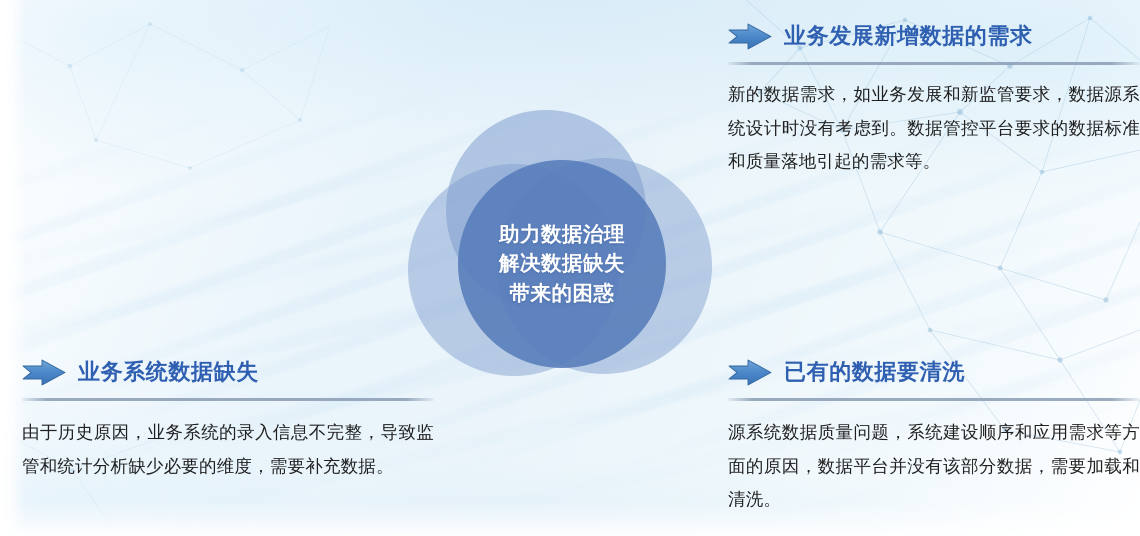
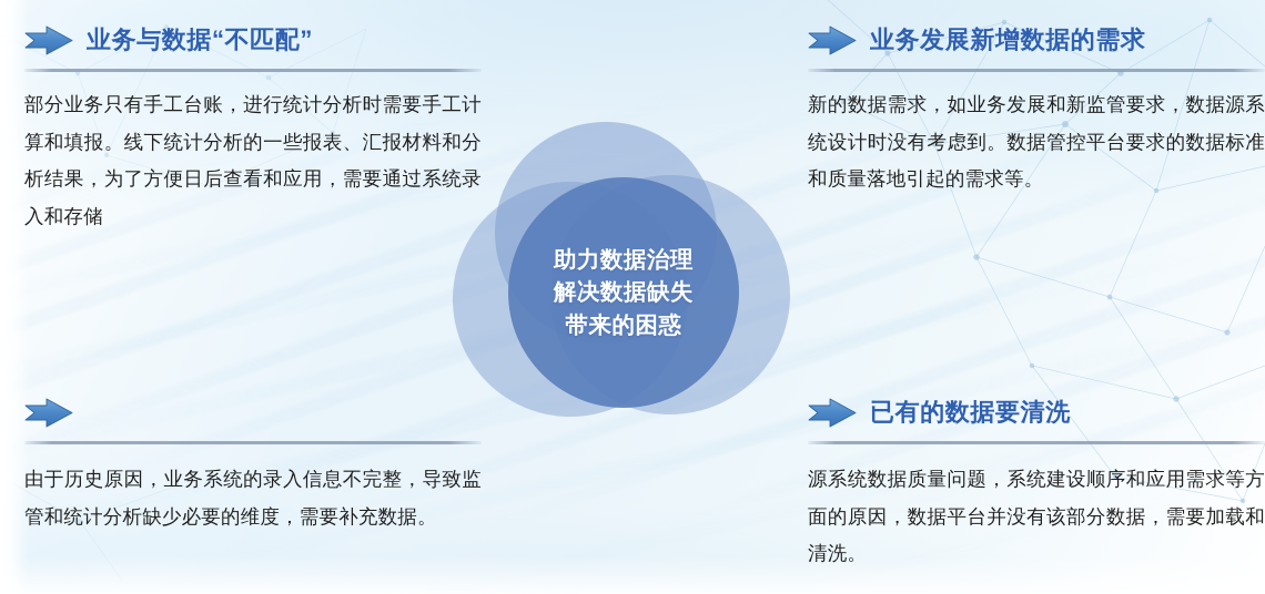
  助力数据治理
  解决数据缺失
  带来的困惑
+ 业务与数据“不匹配”
+ 部分业务只有手工台账，进行统计分析时需要手工计算和填报。线下统计分析的一些报表、汇报材料和分析结果，为了方便日后查看和应用，需要通过系统录入和存储
  业务发展新增数据的需求
  新的数据需求，如业务发展和新监管要求，数据源系统设计时没有考虑到。数据管控平台要求的数据标准和质量落地引起的需求等。
- 业务系统数据缺失
  由于历史原因，业务系统的录入信息不完整，导致监管和统计分析缺少必要的维度，需要补充数据。
  已有的数据要清洗
  源系统数据质量问题，系统建设顺序和应用需求等方面的原因，数据平台并没有该部分数据，需要加载和清洗。
